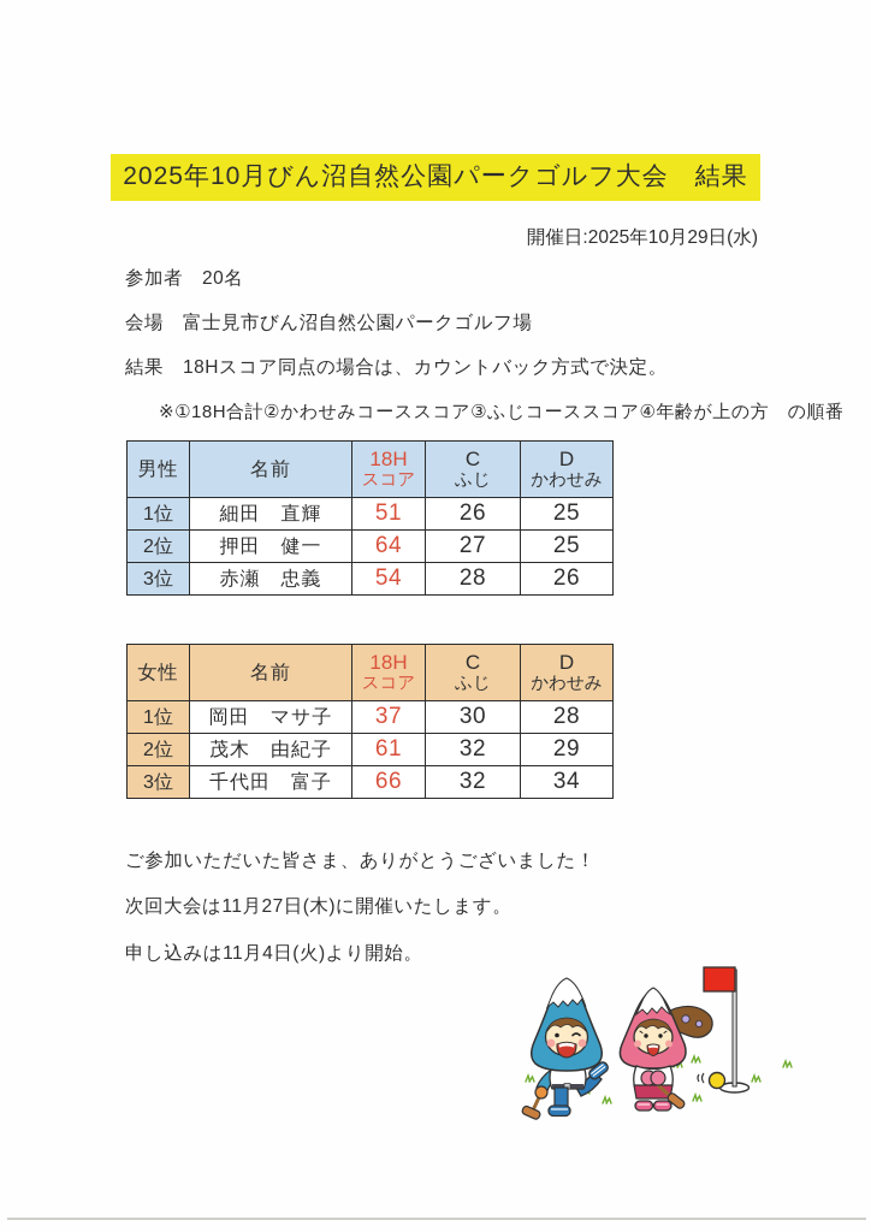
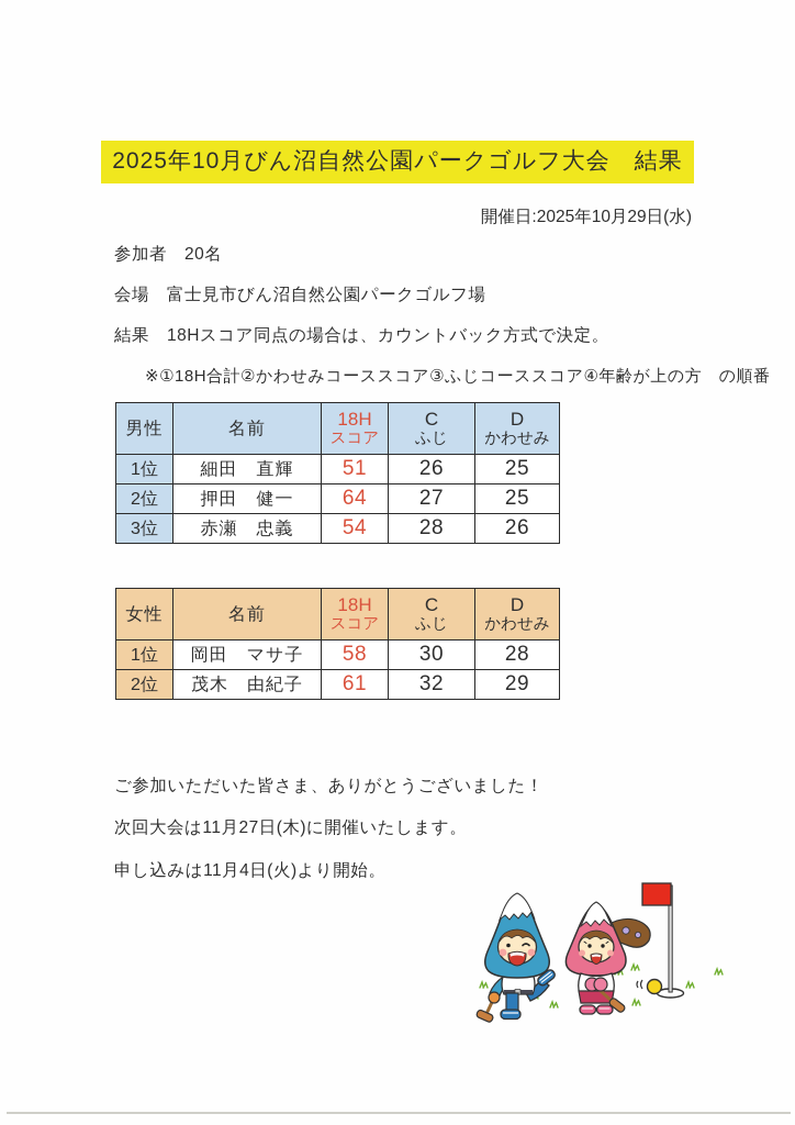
  2025年10月びん沼自然公園パークゴルフ大会 結果
  開催日:2025年10月29日(水)
  参加者 20名
  会場 富士見市びん沼自然公園パークゴルフ場
  結果 18Hスコア同点の場合は、カウントバック方式で決定。
  ※①18H合計②かわせみコーススコア③ふじコーススコア④年齢が上の方 の順番
  男性	名前	18H スコア	C ふじ	D かわせみ
  1位	細田 直輝	51	26	25
  2位	押田 健一	64	27	25
  3位	赤瀬 忠義	54	28	26
  女性	名前	18H スコア	C ふじ	D かわせみ
- 1位	岡田 マサ子	37	30	28
+ 1位	岡田 マサ子	58	30	28
  2位	茂木 由紀子	61	32	29
- 3位	千代田 富子	66	32	34
  ご参加いただいた皆さま、ありがとうございました！
  次回大会は11月27日(木)に開催いたします。
  申し込みは11月4日(火)より開始。
